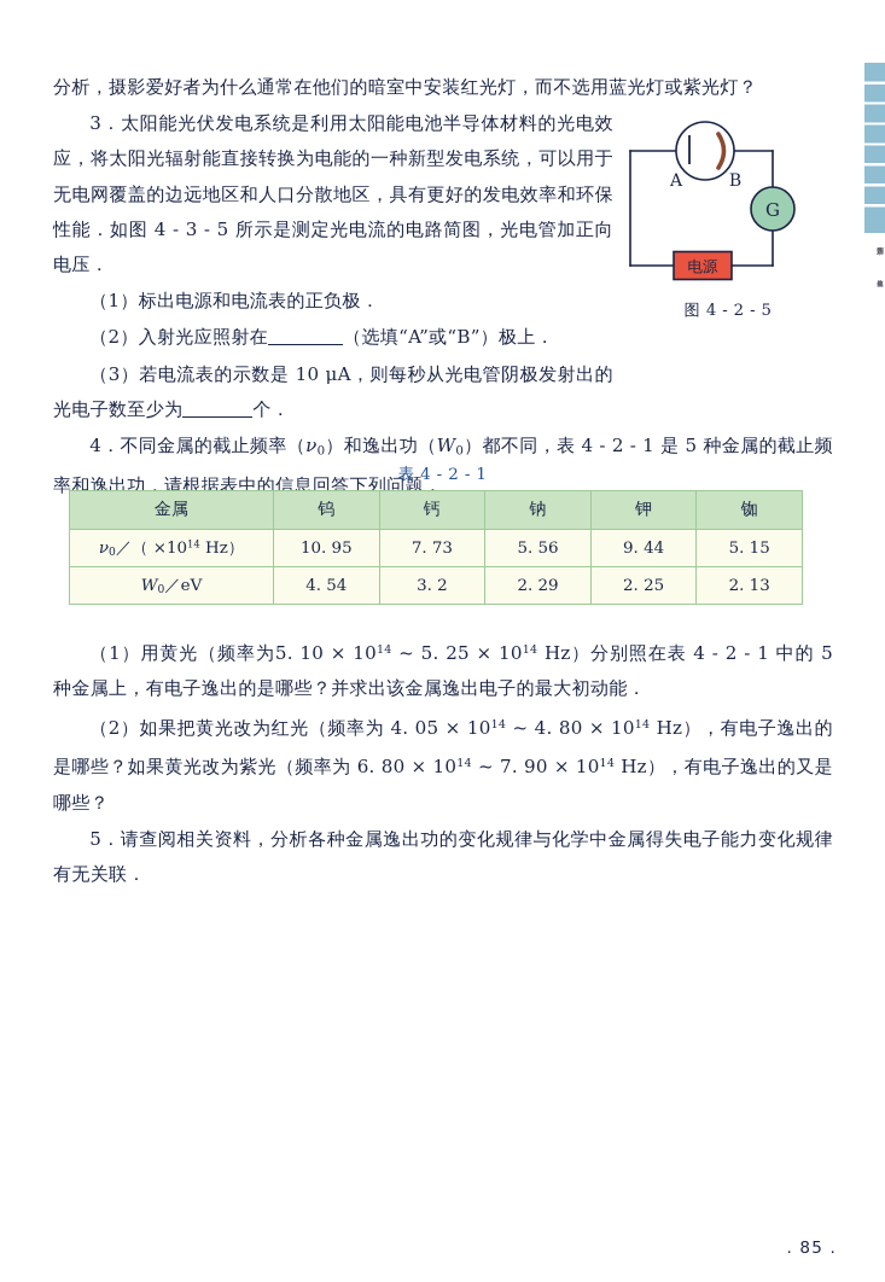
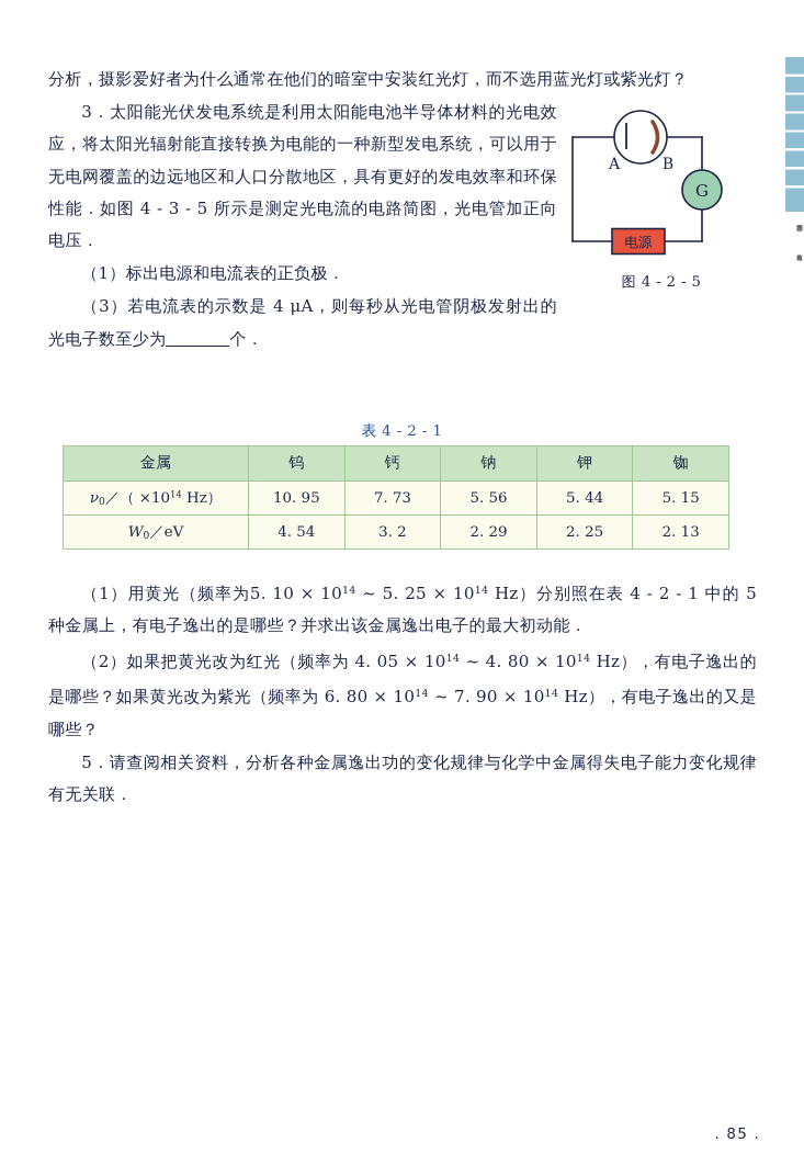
  分析，摄影爱好者为什么通常在他们的暗室中安装红光灯，而不选用蓝光灯或紫光灯？
  3．太阳能光伏发电系统是利用太阳能电池半导体材料的光电效应，将太阳光辐射能直接转换为电能的一种新型发电系统，可以用于无电网覆盖的边远地区和人口分散地区，具有更好的发电效率和环保性能．如图 4 - 3 - 5 所示是测定光电流的电路简图，光电管加正向电压．
  （1）标出电源和电流表的正负极．
- （2）入射光应照射在 （选填“A”或“B”）极上．
- （3）若电流表的示数是 10 μA，则每秒从光电管阴极发射出的光电子数至少为 个．
+ （3）若电流表的示数是 4 μA，则每秒从光电管阴极发射出的光电子数至少为 个．
- 4．不同金属的截止频率（ν0）和逸出功（W0）都不同，表 4 - 2 - 1 是 5 种金属的截止频率和逸出功．请根据表中的信息回答下列问题．
  G
  电源
  A
  B
  图 4 - 2 - 5
  表 4 - 2 - 1
  金属	钨	钙	钠	钾	铷
- ν0／（ ×1014 Hz）	10. 95	7. 73	5. 56	9. 44	5. 15
+ ν0／（ ×1014 Hz）	10. 95	7. 73	5. 56	5. 44	5. 15
  W0／eV	4. 54	3. 2	2. 29	2. 25	2. 13
  （1）用黄光（频率为5. 10 × 1014 ~ 5. 25 × 1014 Hz）分别照在表 4 - 2 - 1 中的 5 种金属上，有电子逸出的是哪些？并求出该金属逸出电子的最大初动能．
  （2）如果把黄光改为红光（频率为 4. 05 × 1014 ~ 4. 80 × 1014 Hz），有电子逸出的是哪些？如果黄光改为紫光（频率为 6. 80 × 1014 ~ 7. 90 × 1014 Hz），有电子逸出的又是哪些？
  5．请查阅相关资料，分析各种金属逸出功的变化规律与化学中金属得失电子能力变化规律有无关联．
  . 85 .
